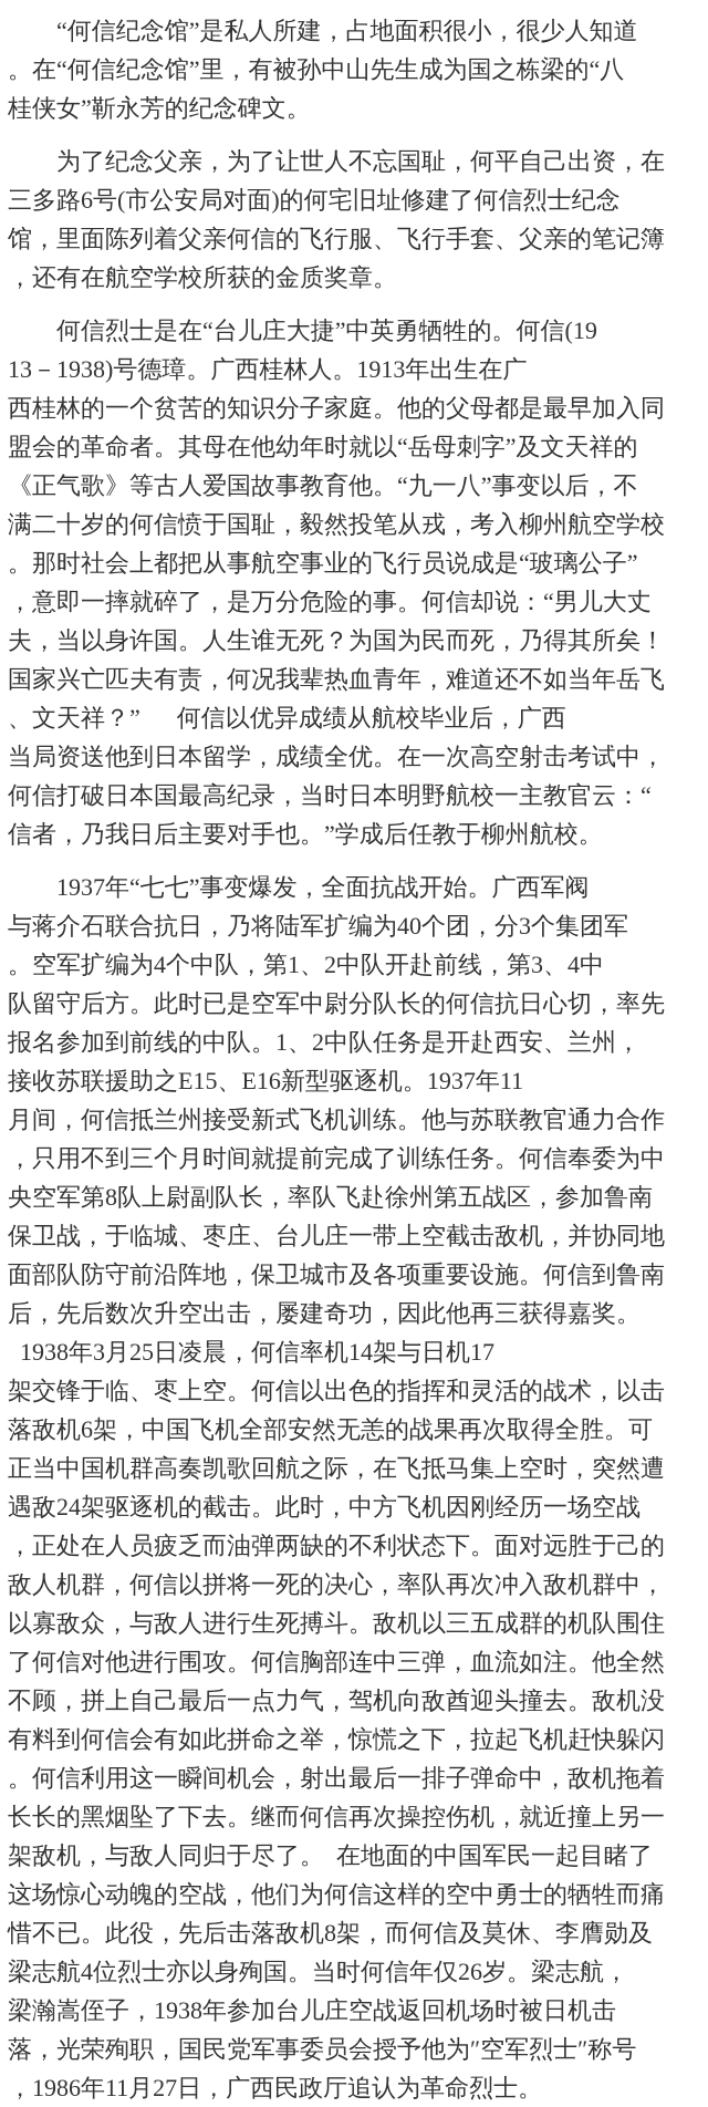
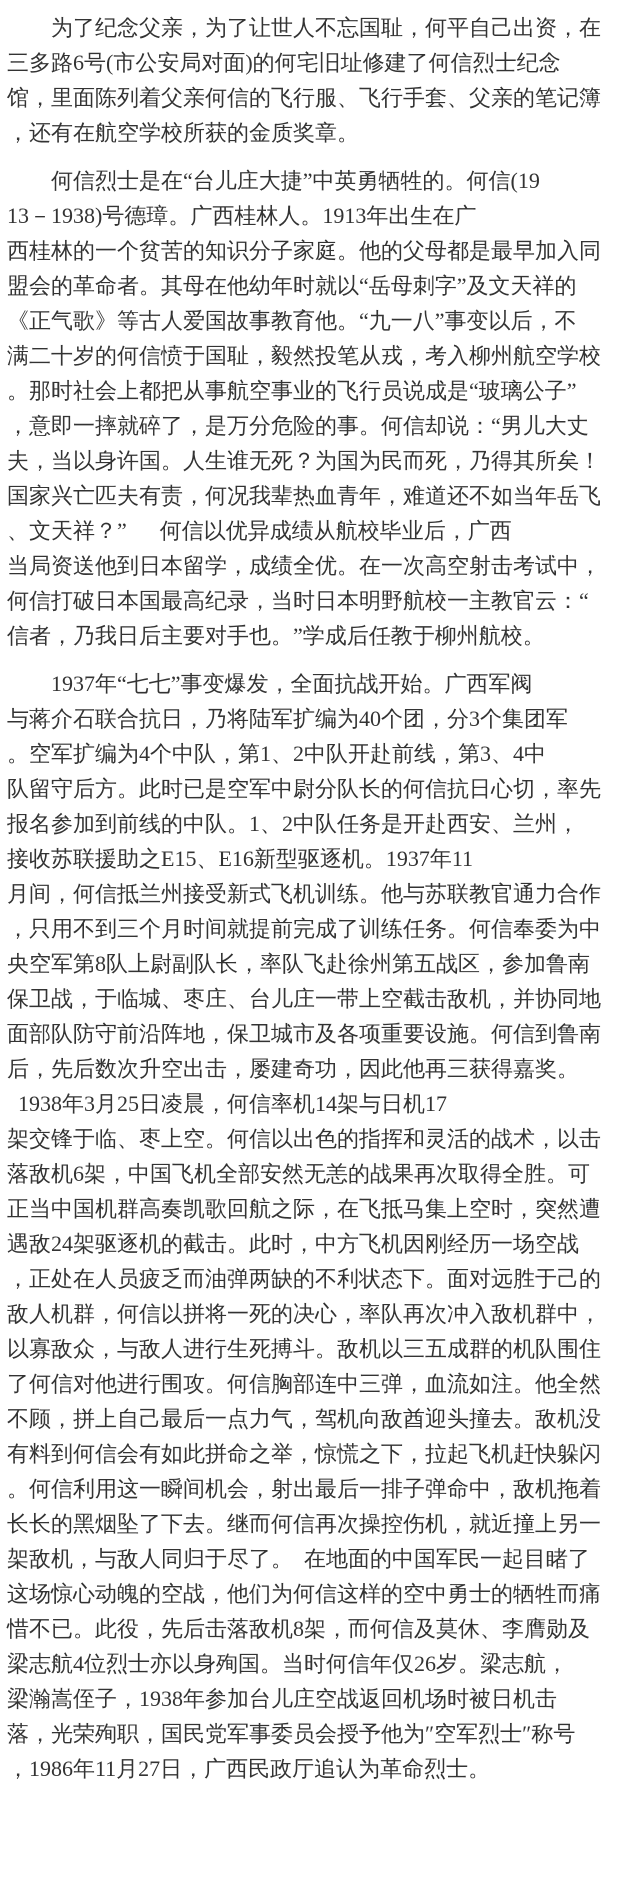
- “何信纪念馆”是私人所建，占地面积很小，很少人知道
- 。在“何信纪念馆”里，有被孙中山先生成为国之栋梁的“八
- 桂侠女”靳永芳的纪念碑文。
  为了纪念父亲，为了让世人不忘国耻，何平自己出资，在
  三多路6号(市公安局对面)的何宅旧址修建了何信烈士纪念
  馆，里面陈列着父亲何信的飞行服、飞行手套、父亲的笔记簿
  ，还有在航空学校所获的金质奖章。
  何信烈士是在“台儿庄大捷”中英勇牺牲的。何信(19
  13－1938)号德璋。广西桂林人。1913年出生在广
  西桂林的一个贫苦的知识分子家庭。他的父母都是最早加入同
  盟会的革命者。其母在他幼年时就以“岳母刺字”及文天祥的
  《正气歌》等古人爱国故事教育他。“九一八”事变以后，不
  满二十岁的何信愤于国耻，毅然投笔从戎，考入柳州航空学校
  。那时社会上都把从事航空事业的飞行员说成是“玻璃公子”
  ，意即一摔就碎了，是万分危险的事。何信却说：“男儿大丈
  夫，当以身许国。人生谁无死？为国为民而死，乃得其所矣！
  国家兴亡匹夫有责，何况我辈热血青年，难道还不如当年岳飞
  、文天祥？” 何信以优异成绩从航校毕业后，广西
  当局资送他到日本留学，成绩全优。在一次高空射击考试中，
  何信打破日本国最高纪录，当时日本明野航校一主教官云：“
  信者，乃我日后主要对手也。”学成后任教于柳州航校。
  1937年“七七”事变爆发，全面抗战开始。广西军阀
  与蒋介石联合抗日，乃将陆军扩编为40个团，分3个集团军
  。空军扩编为4个中队，第1、2中队开赴前线，第3、4中
  队留守后方。此时已是空军中尉分队长的何信抗日心切，率先
  报名参加到前线的中队。1、2中队任务是开赴西安、兰州，
  接收苏联援助之E15、E16新型驱逐机。1937年11
  月间，何信抵兰州接受新式飞机训练。他与苏联教官通力合作
  ，只用不到三个月时间就提前完成了训练任务。何信奉委为中
  央空军第8队上尉副队长，率队飞赴徐州第五战区，参加鲁南
  保卫战，于临城、枣庄、台儿庄一带上空截击敌机，并协同地
  面部队防守前沿阵地，保卫城市及各项重要设施。何信到鲁南
  后，先后数次升空出击，屡建奇功，因此他再三获得嘉奖。
  1938年3月25日凌晨，何信率机14架与日机17
  架交锋于临、枣上空。何信以出色的指挥和灵活的战术，以击
  落敌机6架，中国飞机全部安然无恙的战果再次取得全胜。可
  正当中国机群高奏凯歌回航之际，在飞抵马集上空时，突然遭
  遇敌24架驱逐机的截击。此时，中方飞机因刚经历一场空战
  ，正处在人员疲乏而油弹两缺的不利状态下。面对远胜于己的
  敌人机群，何信以拼将一死的决心，率队再次冲入敌机群中，
  以寡敌众，与敌人进行生死搏斗。敌机以三五成群的机队围住
  了何信对他进行围攻。何信胸部连中三弹，血流如注。他全然
  不顾，拼上自己最后一点力气，驾机向敌酋迎头撞去。敌机没
  有料到何信会有如此拼命之举，惊慌之下，拉起飞机赶快躲闪
  。何信利用这一瞬间机会，射出最后一排子弹命中，敌机拖着
  长长的黑烟坠了下去。继而何信再次操控伤机，就近撞上另一
  架敌机，与敌人同归于尽了。 在地面的中国军民一起目睹了
  这场惊心动魄的空战，他们为何信这样的空中勇士的牺牲而痛
  惜不已。此役，先后击落敌机8架，而何信及莫休、李膺勋及
  梁志航4位烈士亦以身殉国。当时何信年仅26岁。梁志航，
  梁瀚嵩侄子，1938年参加台儿庄空战返回机场时被日机击
  落，光荣殉职，国民党军事委员会授予他为″空军烈士″称号
  ，1986年11月27日，广西民政厅追认为革命烈士。
